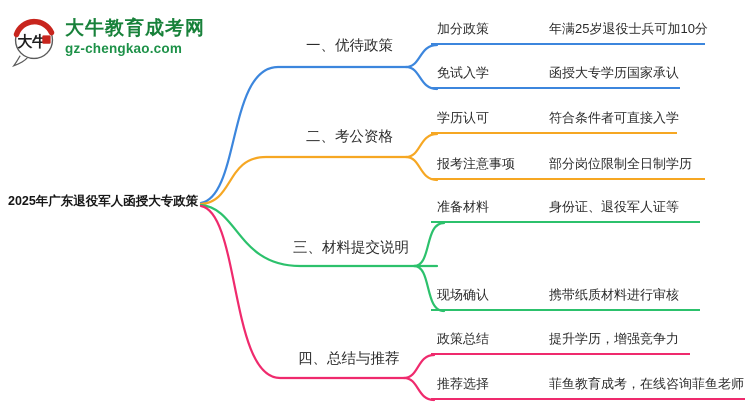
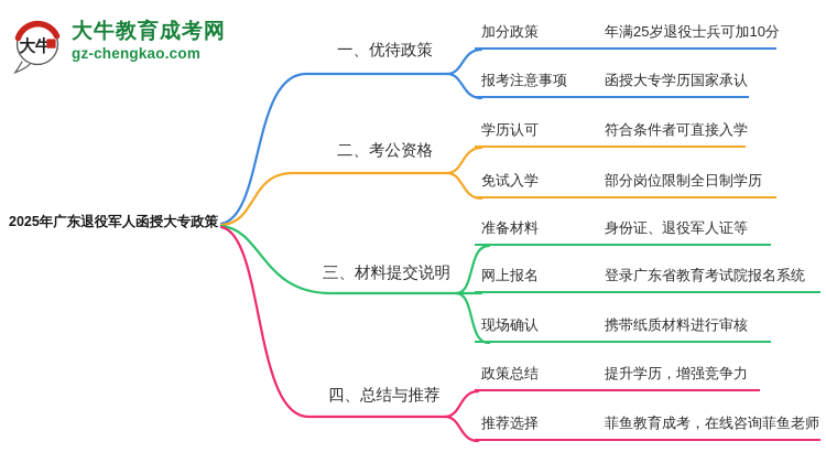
  大牛
  大牛教育成考网
  gz-chengkao.com
  2025年广东退役军人函授大专政策
  一、优待政策
  二、考公资格
  三、材料提交说明
  四、总结与推荐
  加分政策
  年满25岁退役士兵可加10分
- 免试入学
+ 报考注意事项
  函授大专学历国家承认
  学历认可
  符合条件者可直接入学
- 报考注意事项
+ 免试入学
  部分岗位限制全日制学历
  准备材料
  身份证、退役军人证等
+ 网上报名
+ 登录广东省教育考试院报名系统
  现场确认
  携带纸质材料进行审核
  政策总结
  提升学历，增强竞争力
  推荐选择
  菲鱼教育成考，在线咨询菲鱼老师
